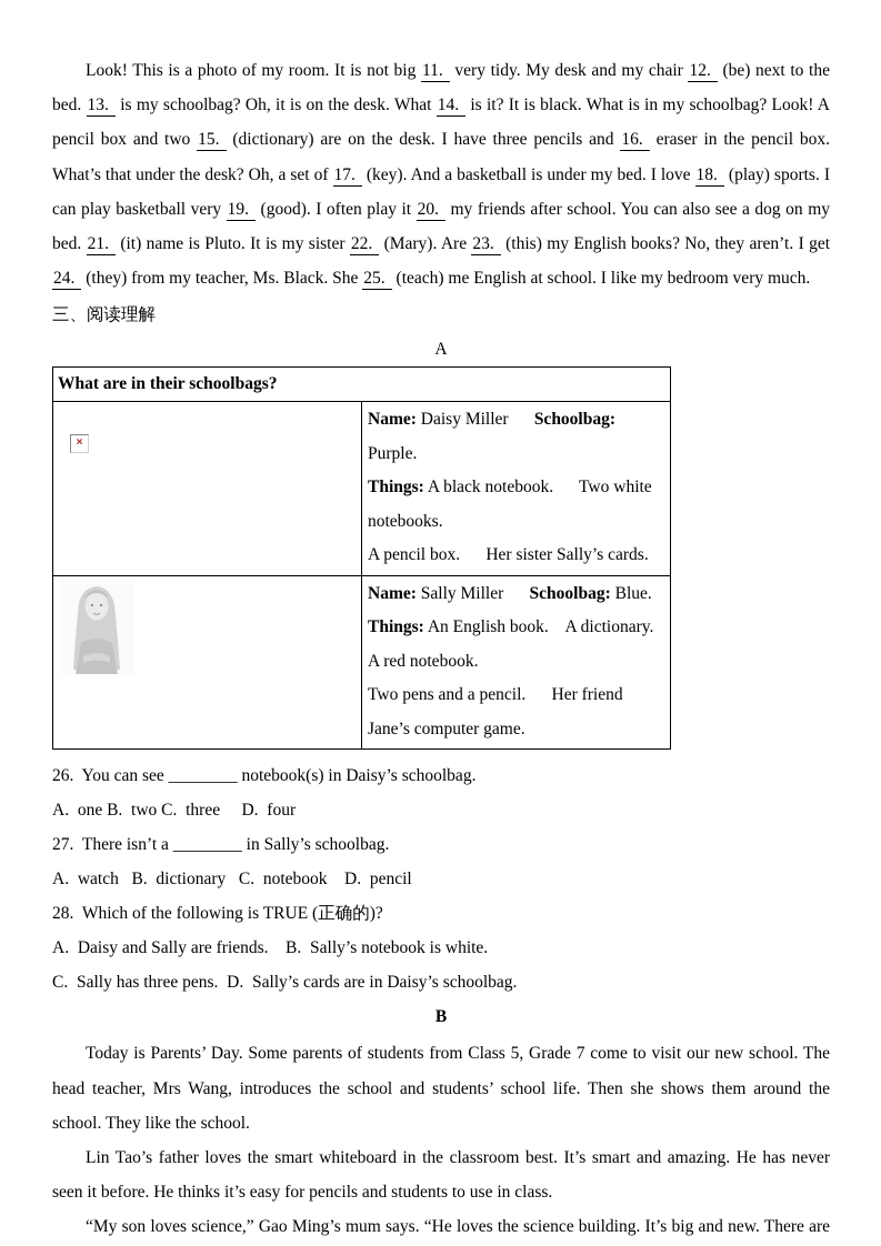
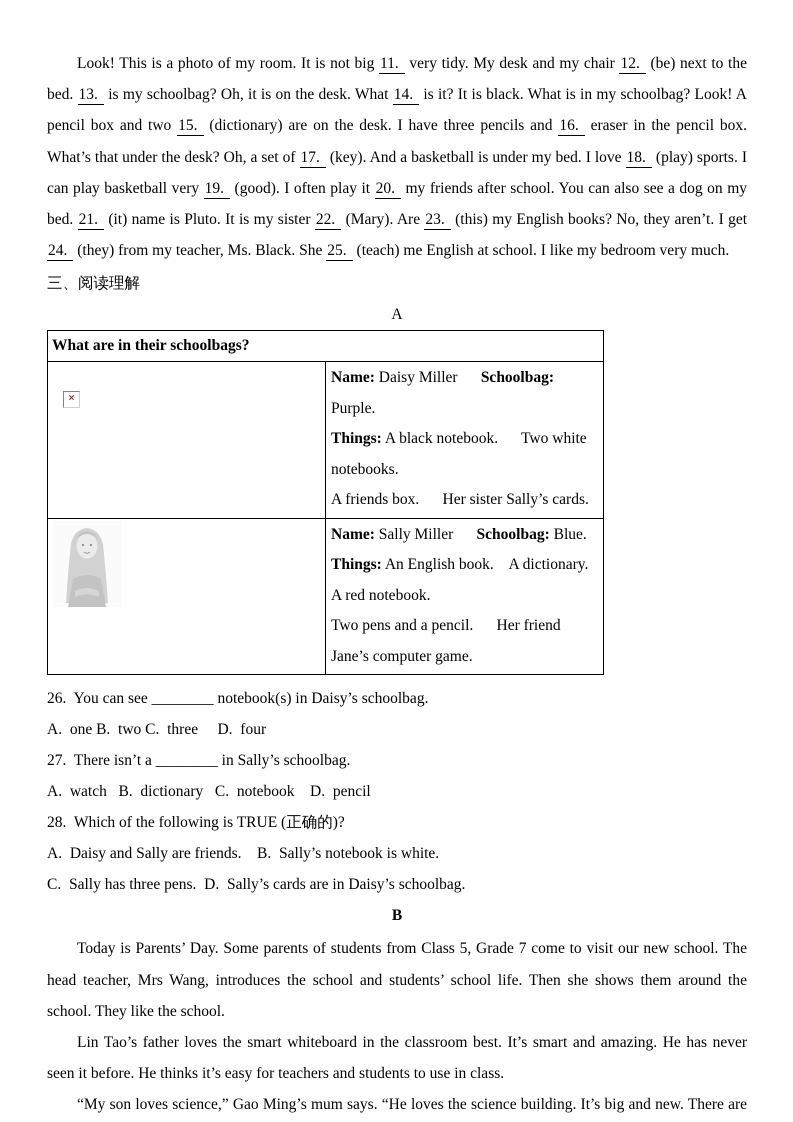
  Look! This is a photo of my room. It is not big 11. very tidy. My desk and my chair 12. (be) next to the bed. 13. is my schoolbag? Oh, it is on the desk. What 14. is it? It is black. What is in my schoolbag? Look! A pencil box and two 15. (dictionary) are on the desk. I have three pencils and 16. eraser in the pencil box. What’s that under the desk? Oh, a set of 17. (key). And a basketball is under my bed. I love 18. (play) sports. I can play basketball very 19. (good). I often play it 20. my friends after school. You can also see a dog on my bed. 21. (it) name is Pluto. It is my sister 22. (Mary). Are 23. (this) my English books? No, they aren’t. I get 24. (they) from my teacher, Ms. Black. She 25. (teach) me English at school. I like my bedroom very much.
  三、阅读理解
  A
  What are in their schoolbags?
- ×	Name: Daisy Miller Schoolbag: Purple.Things: A black notebook. Two white notebooks.A pencil box. Her sister Sally’s cards.
+ ×	Name: Daisy Miller Schoolbag: Purple.Things: A black notebook. Two white notebooks.A friends box. Her sister Sally’s cards.
  	Name: Sally Miller Schoolbag: Blue.Things: An English book. A dictionary. A red notebook.Two pens and a pencil. Her friend Jane’s computer game.
  26. You can see ________ notebook(s) in Daisy’s schoolbag.
  A. one B. two C. three D. four
  27. There isn’t a ________ in Sally’s schoolbag.
  A. watch B. dictionary C. notebook D. pencil
  28. Which of the following is TRUE (正确的)?
  A. Daisy and Sally are friends. B. Sally’s notebook is white.
  C. Sally has three pens. D. Sally’s cards are in Daisy’s schoolbag.
  B
  Today is Parents’ Day. Some parents of students from Class 5, Grade 7 come to visit our new school. The head teacher, Mrs Wang, introduces the school and students’ school life. Then she shows them around the school. They like the school.
- Lin Tao’s father loves the smart whiteboard in the classroom best. It’s smart and amazing. He has never seen it before. He thinks it’s easy for pencils and students to use in class.
+ Lin Tao’s father loves the smart whiteboard in the classroom best. It’s smart and amazing. He has never seen it before. He thinks it’s easy for teachers and students to use in class.
  “My son loves science,” Gao Ming’s mum says. “He loves the science building. It’s big and new. There are
